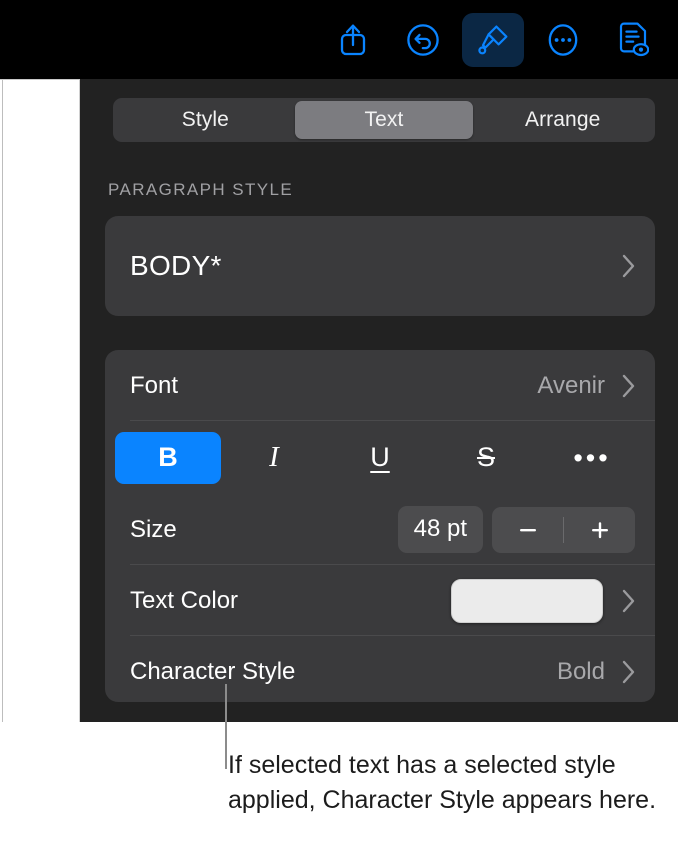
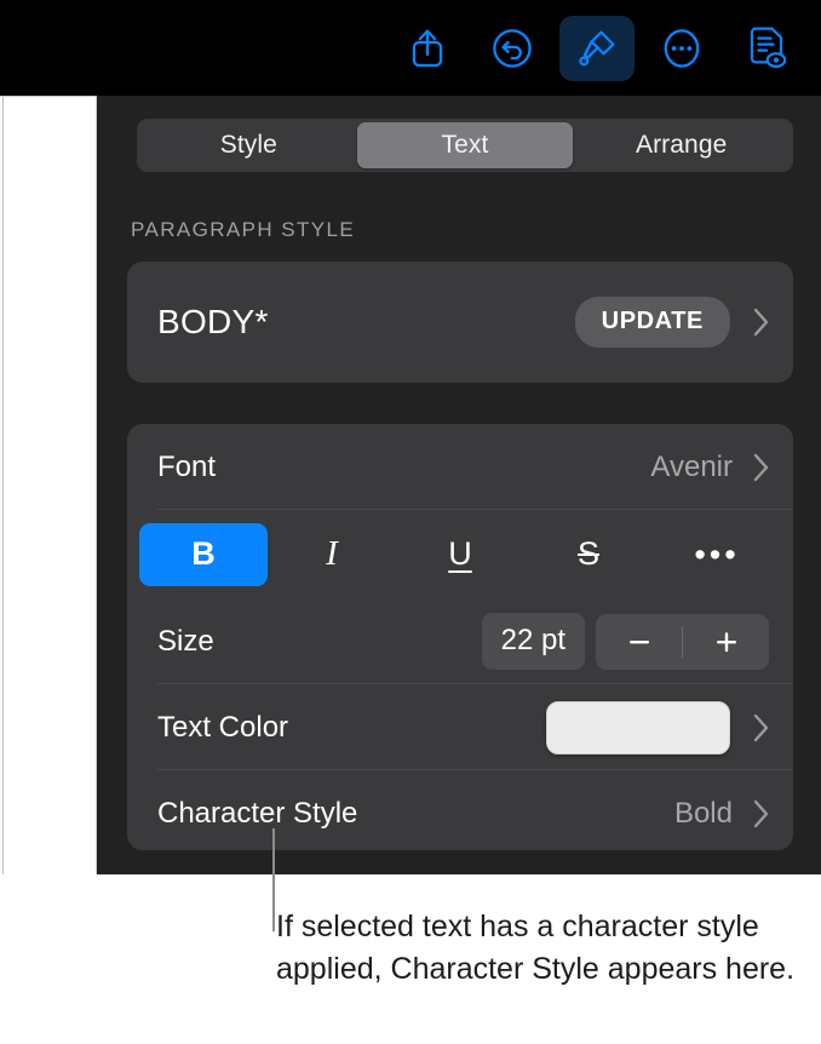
  Style
  Text
  Arrange
  PARAGRAPH STYLE
  BODY*
+ UPDATE
  Font
  Avenir
  B
  I
  U
  S
  •••
  Size
- 48 pt
+ 22 pt
  Text Color
  Character Style
  Bold
- If selected text has a selected style applied, Character Style appears here.
+ If selected text has a character style applied, Character Style appears here.
